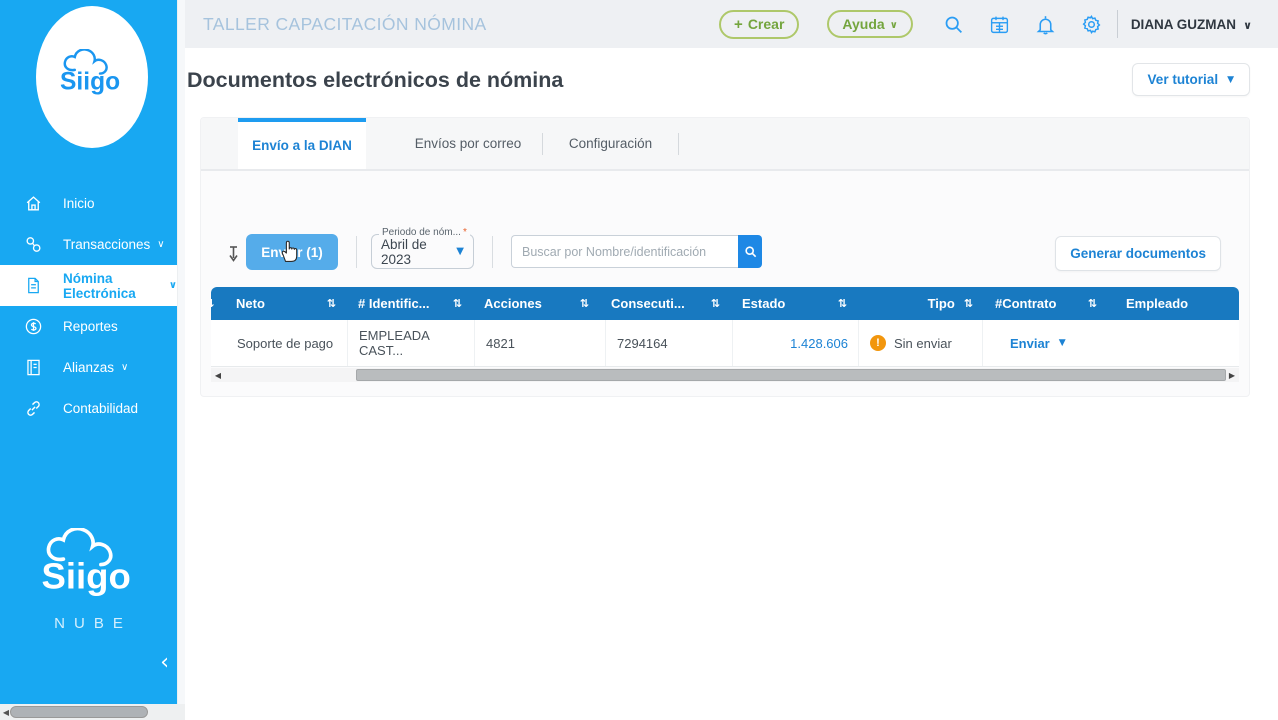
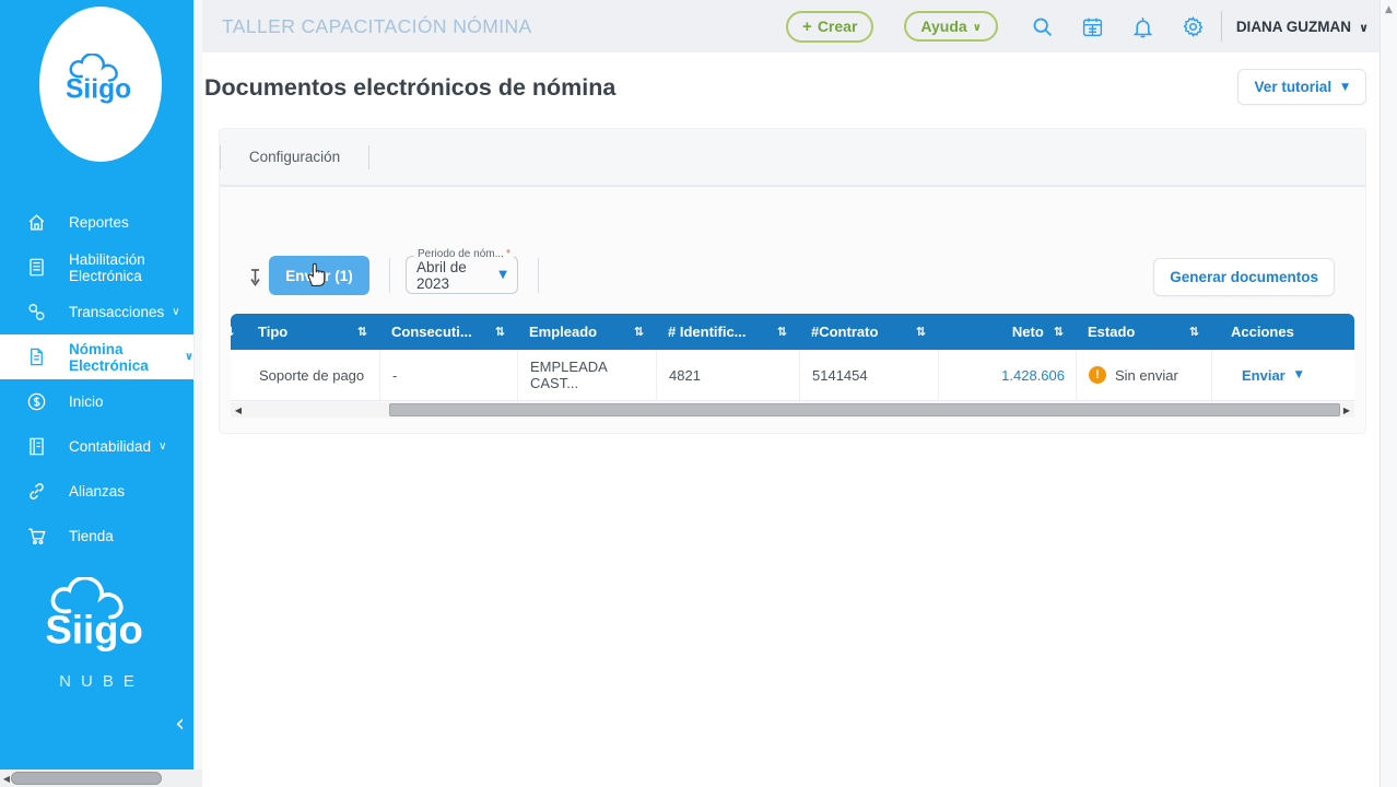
  Siigo
- Inicio
+ Reportes
+ Habilitación Electrónica
  Transacciones
  ∨
  Nómina Electrónica
  ∨
- Reportes
+ Inicio
- Alianzas
+ Contabilidad
  ∨
- Contabilidad
+ Alianzas
+ Tienda
  Siigo
  NUBE
  ‹
  ◀
  TALLER CAPACITACIÓN NÓMINA
  +
  Crear
  Ayuda
  ∨
  DIANA GUZMAN
  ∨
  Documentos electrónicos de nómina
  Ver tutorial
  ▼
- Envío a la DIAN
- Envíos por correo
  Configuración
  Periodo de nóm... *
  Abril de 2023
  ▼
- Buscar por Nombre/identificación
  Generar documentos
- Neto
+ Tipo
  ⇅
- # Identific...
+ Consecuti...
  ⇅
- Acciones
+ Empleado
  ⇅
- Consecuti...
+ # Identific...
  ⇅
- Estado
+ #Contrato
  ⇅
- Tipo
+ Neto
  ⇅
- #Contrato
+ Estado
  ⇅
- Empleado
+ Acciones
  Soporte de pago
+ -
  EMPLEADA CAST...
  4821
- 7294164
+ 5141454
  1.428.606
  !
  Sin enviar
  Enviar
  ▼
  ◀
  ▶
+ ▲
